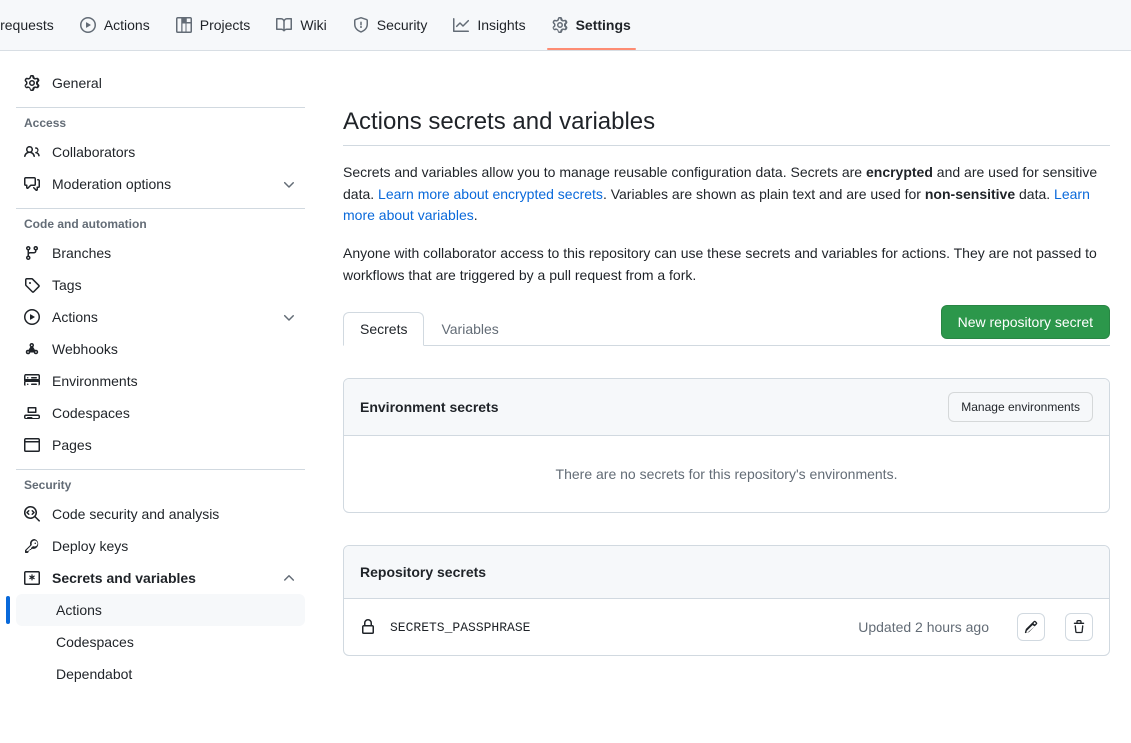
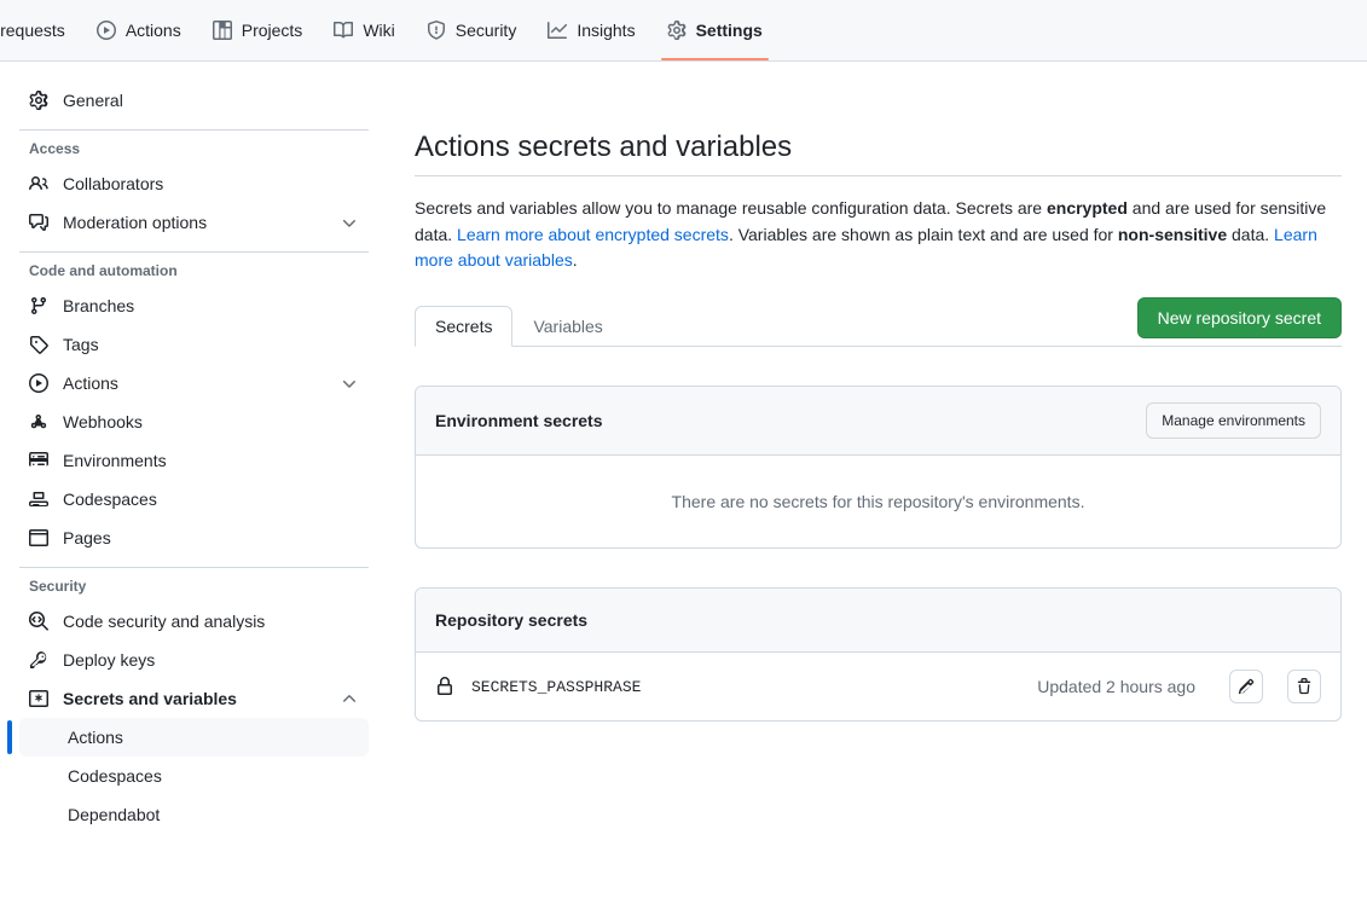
  requests
  Actions
  Projects
  Wiki
  Security
  Insights
  Settings
  General
  Access
  Collaborators
  Moderation options
  Code and automation
  Branches
  Tags
  Actions
  Webhooks
  Environments
  Codespaces
  Pages
  Security
  Code security and analysis
  Deploy keys
  Secrets and variables
  Actions
  Codespaces
  Dependabot
  Actions secrets and variables
  Secrets and variables allow you to manage reusable configuration data. Secrets are encrypted and are used for sensitive data. Learn more about encrypted secrets. Variables are shown as plain text and are used for non-sensitive data. Learn more about variables.
- Anyone with collaborator access to this repository can use these secrets and variables for actions. They are not passed to workflows that are triggered by a pull request from a fork.
  Secrets
  Variables
  New repository secret
  Environment secrets
  Manage environments
  There are no secrets for this repository's environments.
  Repository secrets
  SECRETS_PASSPHRASE
  Updated 2 hours ago
